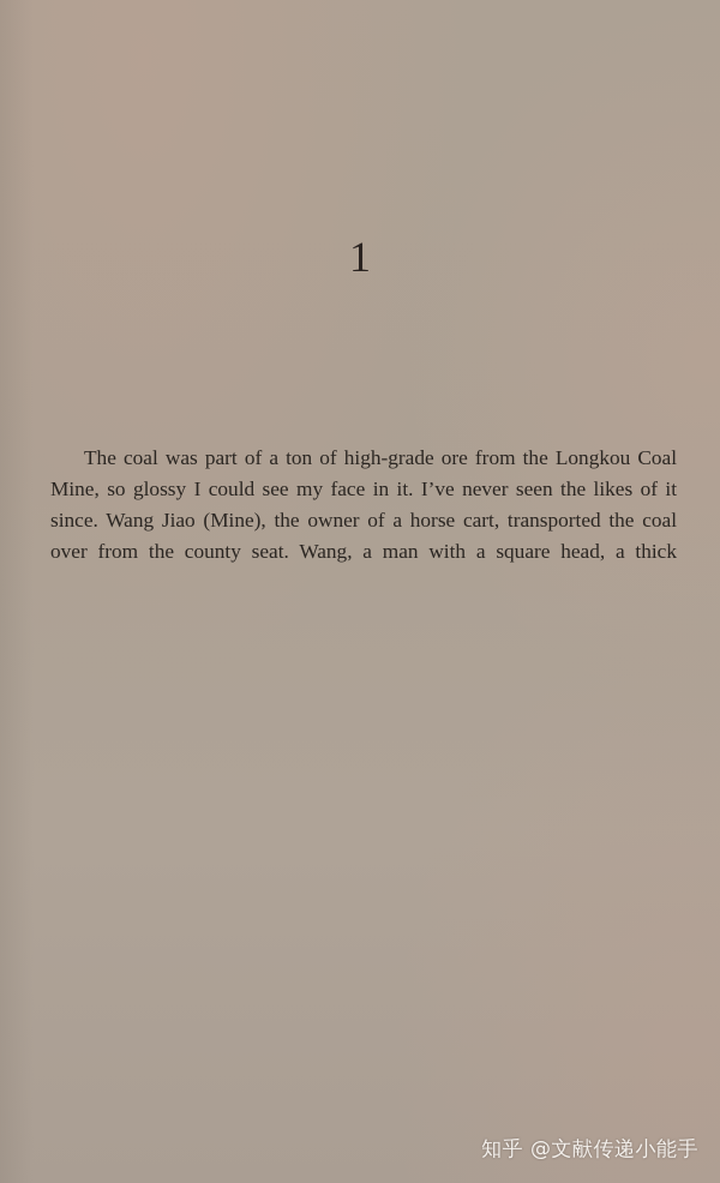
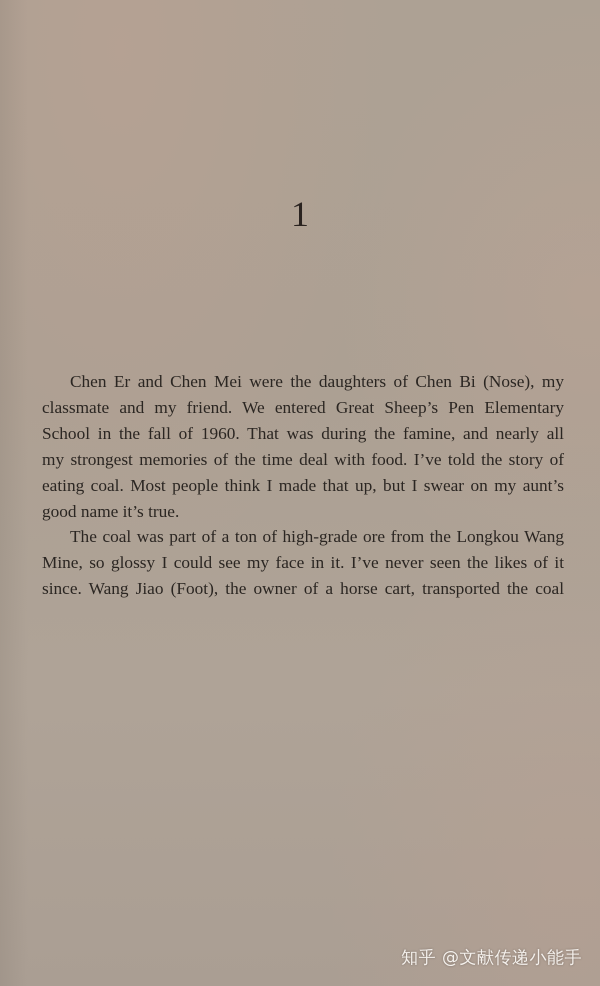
  1
+ Chen Er and Chen Mei were the daughters of Chen Bi (Nose), my
+ classmate and my friend. We entered Great Sheep’s Pen Elementary
+ School in the fall of 1960. That was during the famine, and nearly all
+ my strongest memories of the time deal with food. I’ve told the story of
+ eating coal. Most people think I made that up, but I swear on my aunt’s
+ good name it’s true.
- The coal was part of a ton of high-grade ore from the Longkou Coal
+ The coal was part of a ton of high-grade ore from the Longkou Wang
  Mine, so glossy I could see my face in it. I’ve never seen the likes of it
- since. Wang Jiao (Mine), the owner of a horse cart, transported the coal
+ since. Wang Jiao (Foot), the owner of a horse cart, transported the coal
- over from the county seat. Wang, a man with a square head, a thick
  知乎 @文献传递小能手
